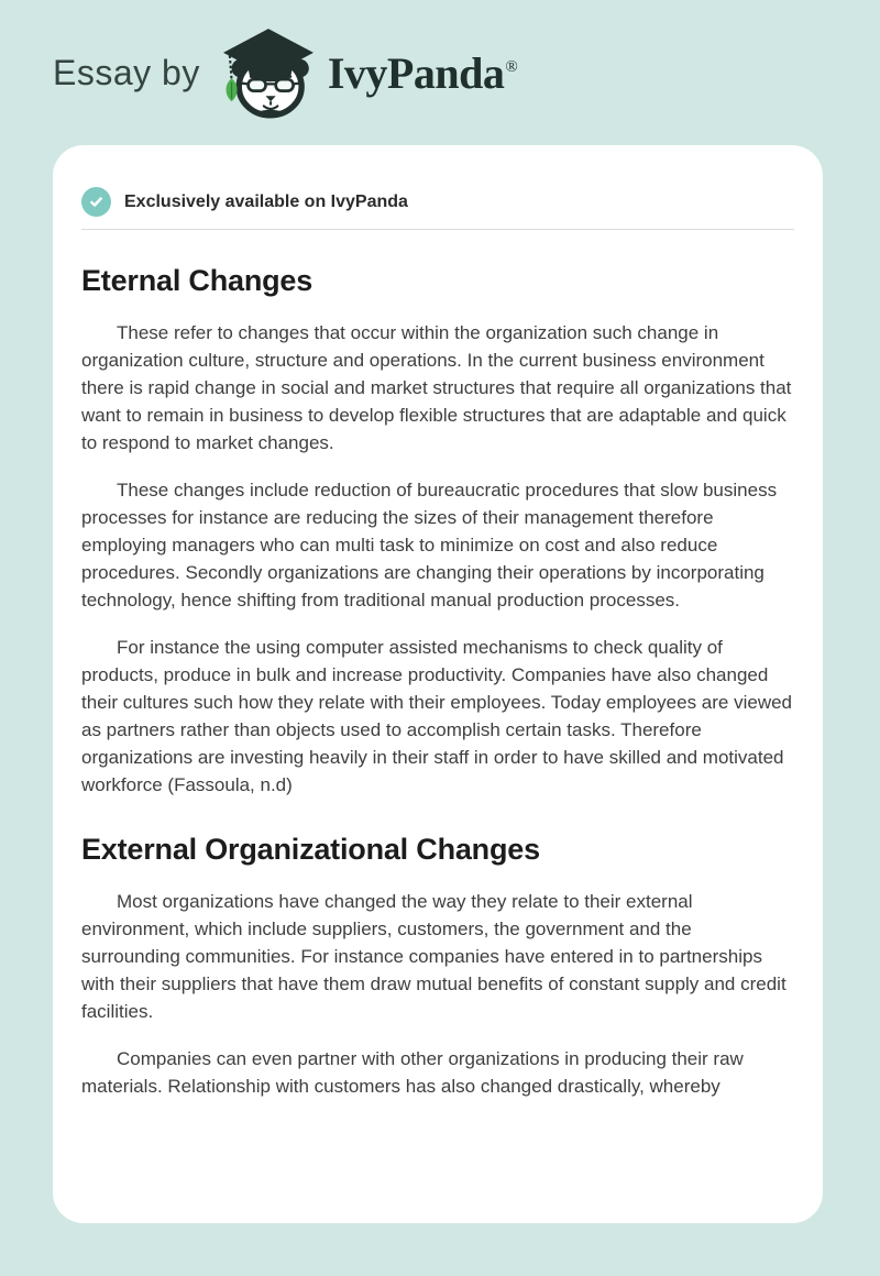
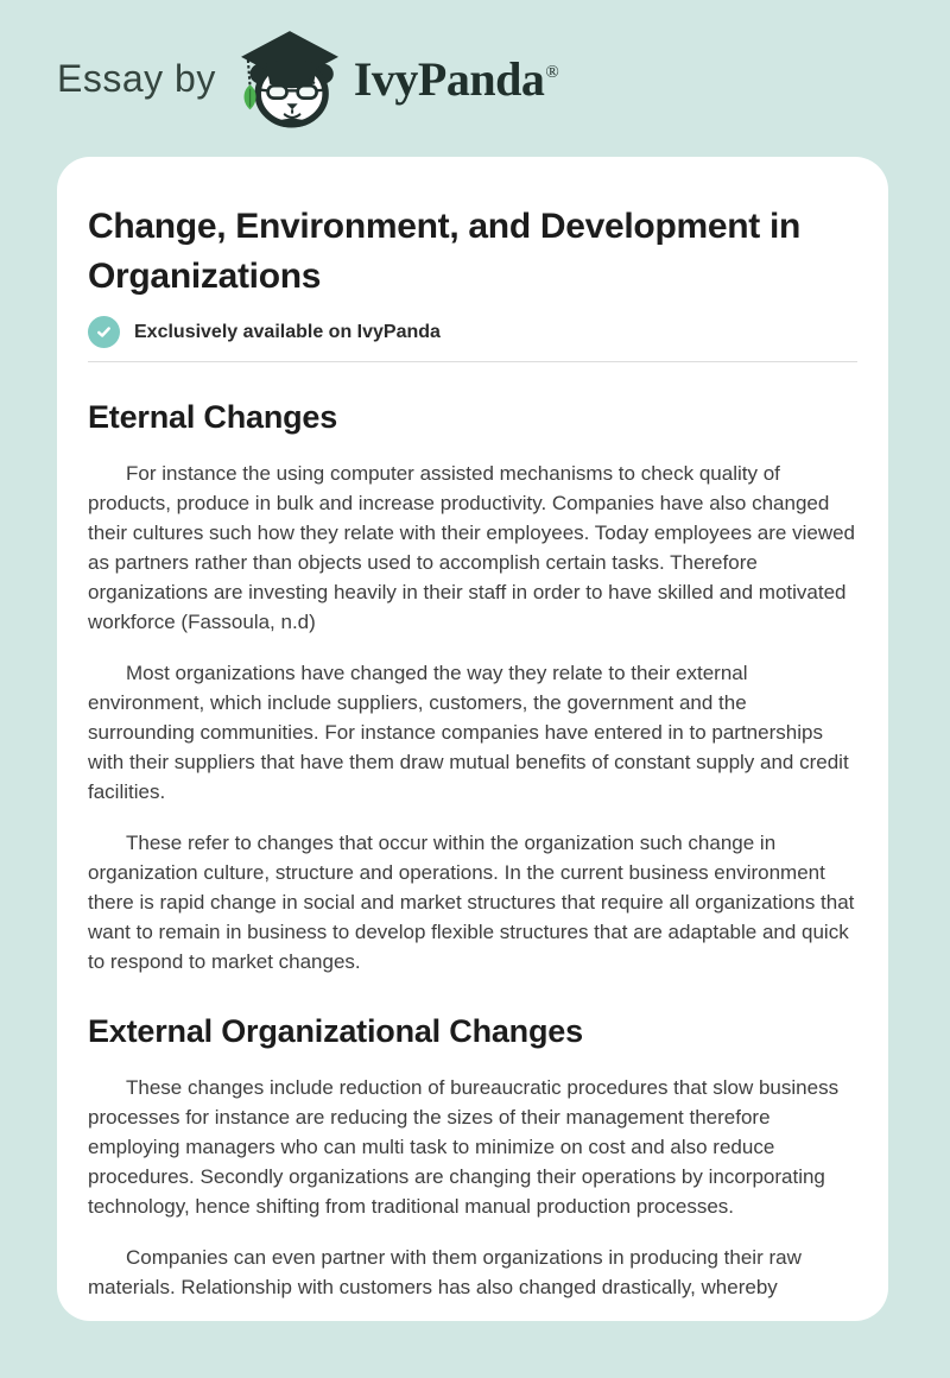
  Essay by
  IvyPanda®
+ Change, Environment, and Development in Organizations
  Exclusively available on IvyPanda
  Eternal Changes
- These refer to changes that occur within the organization such change in organization culture, structure and operations. In the current business environment there is rapid change in social and market structures that require all organizations that want to remain in business to develop flexible structures that are adaptable and quick to respond to market changes.
+ For instance the using computer assisted mechanisms to check quality of products, produce in bulk and increase productivity. Companies have also changed their cultures such how they relate with their employees. Today employees are viewed as partners rather than objects used to accomplish certain tasks. Therefore organizations are investing heavily in their staff in order to have skilled and motivated workforce (Fassoula, n.d)
- These changes include reduction of bureaucratic procedures that slow business processes for instance are reducing the sizes of their management therefore employing managers who can multi task to minimize on cost and also reduce procedures. Secondly organizations are changing their operations by incorporating technology, hence shifting from traditional manual production processes.
+ Most organizations have changed the way they relate to their external environment, which include suppliers, customers, the government and the surrounding communities. For instance companies have entered in to partnerships with their suppliers that have them draw mutual benefits of constant supply and credit facilities.
- For instance the using computer assisted mechanisms to check quality of products, produce in bulk and increase productivity. Companies have also changed their cultures such how they relate with their employees. Today employees are viewed as partners rather than objects used to accomplish certain tasks. Therefore organizations are investing heavily in their staff in order to have skilled and motivated workforce (Fassoula, n.d)
+ These refer to changes that occur within the organization such change in organization culture, structure and operations. In the current business environment there is rapid change in social and market structures that require all organizations that want to remain in business to develop flexible structures that are adaptable and quick to respond to market changes.
  External Organizational Changes
- Most organizations have changed the way they relate to their external environment, which include suppliers, customers, the government and the surrounding communities. For instance companies have entered in to partnerships with their suppliers that have them draw mutual benefits of constant supply and credit facilities.
+ These changes include reduction of bureaucratic procedures that slow business processes for instance are reducing the sizes of their management therefore employing managers who can multi task to minimize on cost and also reduce procedures. Secondly organizations are changing their operations by incorporating technology, hence shifting from traditional manual production processes.
- Companies can even partner with other organizations in producing their raw materials. Relationship with customers has also changed drastically, whereby
+ Companies can even partner with them organizations in producing their raw materials. Relationship with customers has also changed drastically, whereby
